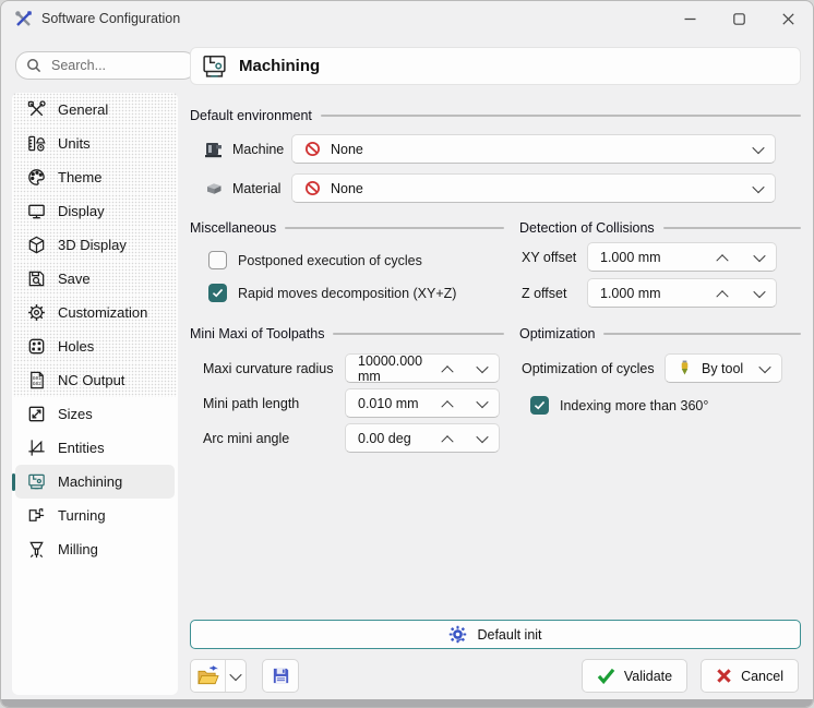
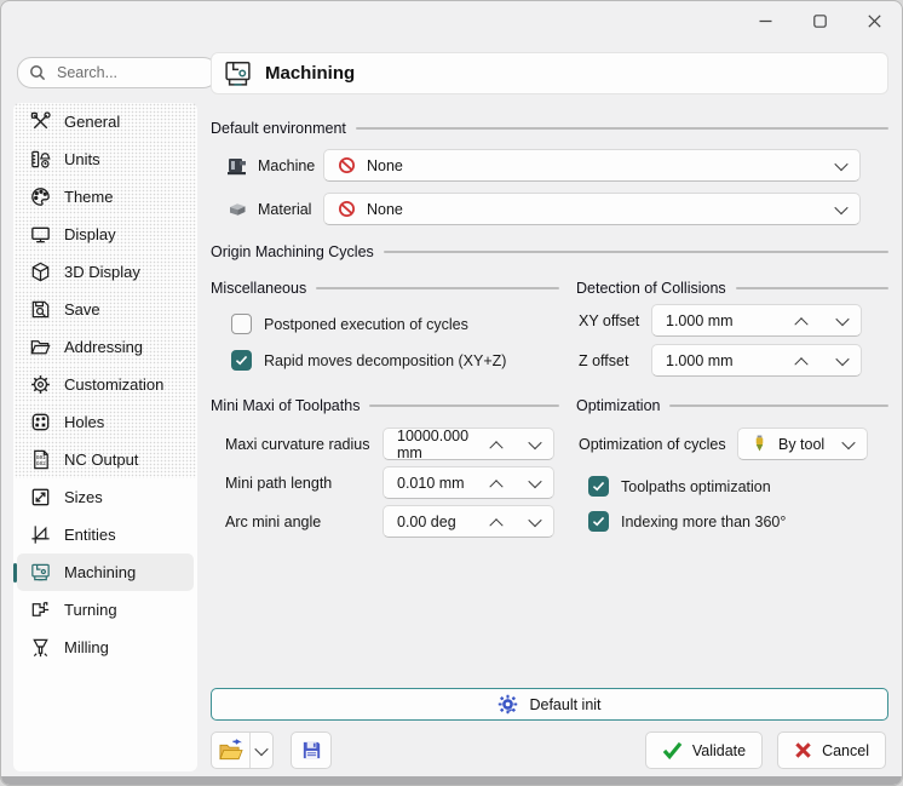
- Software Configuration
  Search...
  General
  Units
  Theme
  Display
  3D Display
  Save
+ Addressing
  Customization
  Holes
  NC Output
  Sizes
  Entities
  Machining
  Turning
  Milling
  Machining
  Default environment
  Machine
  None
  Material
  None
+ Origin Machining Cycles
  Miscellaneous
  Postponed execution of cycles
  Rapid moves decomposition (XY+Z)
  Detection of Collisions
  XY offset
  1.000 mm
  Z offset
  1.000 mm
  Mini Maxi of Toolpaths
  Maxi curvature radius
  10000.000 mm
  Mini path length
  0.010 mm
  Arc mini angle
  0.00 deg
  Optimization
  Optimization of cycles
  By tool
+ Toolpaths optimization
  Indexing more than 360°
  Default init
  Validate
  Cancel
